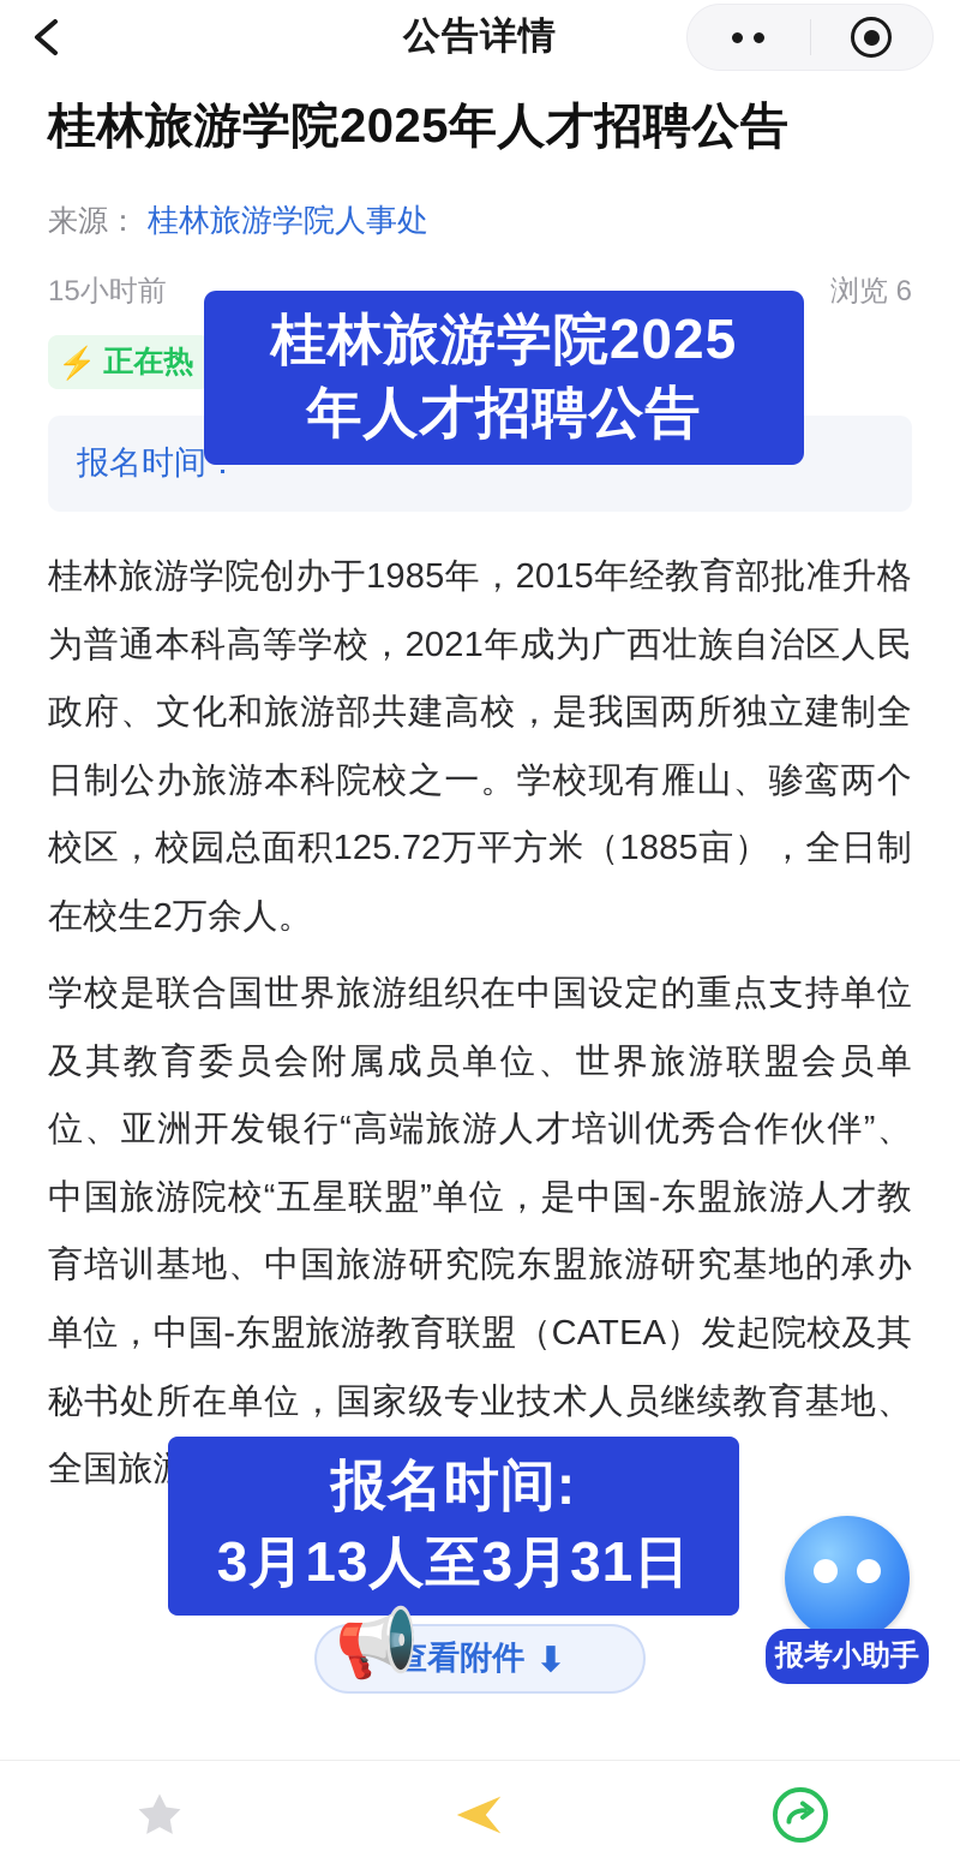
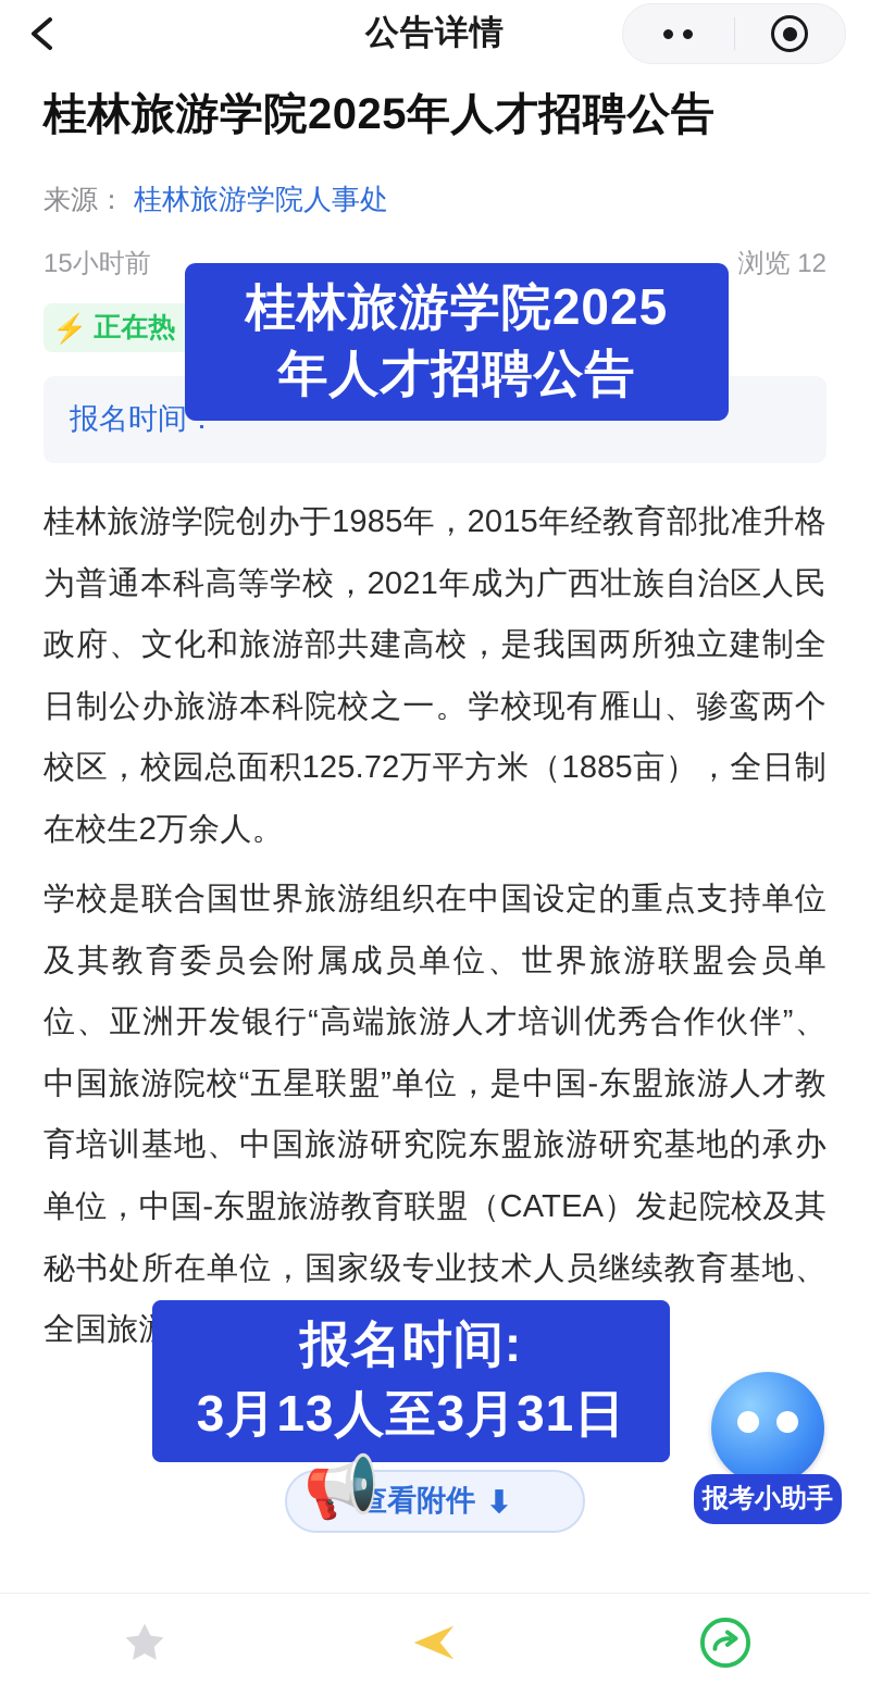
  公告详情
  桂林旅游学院2025年人才招聘公告
  来源：
  桂林旅游学院人事处
  15小时前
- 浏览 6
+ 浏览 12
  ⚡
  正在热
  报名时间
  桂林旅游学院创办于1985年，2015年经教育部批准升格为普通本科高等学校，2021年成为广西壮族自治区人民政府、文化和旅游部共建高校，是我国两所独立建制全日制公办旅游本科院校之一。学校现有雁山、骖鸾两个校区，校园总面积125.72万平方米（1885亩），全日制在校生2万余人。
  学校是联合国世界旅游组织在中国设定的重点支持单位及其教育委员会附属成员单位、世界旅游联盟会员单位、亚洲开发银行“高端旅游人才培训优秀合作伙伴”、中国旅游院校“五星联盟”单位，是中国-东盟旅游人才教育培训基地、中国旅游研究院东盟旅游研究基地的承办单位，中国-东盟旅游教育联盟（CATEA）发起院校及其秘书处所在单位，国家级专业技术人员继续教育基地、全国旅
  桂林旅游学院2025
  年人才招聘公告
  报名时间:
  3月13人至3月31日
  查看附件
  ⬇
  📢
  报考小助手
